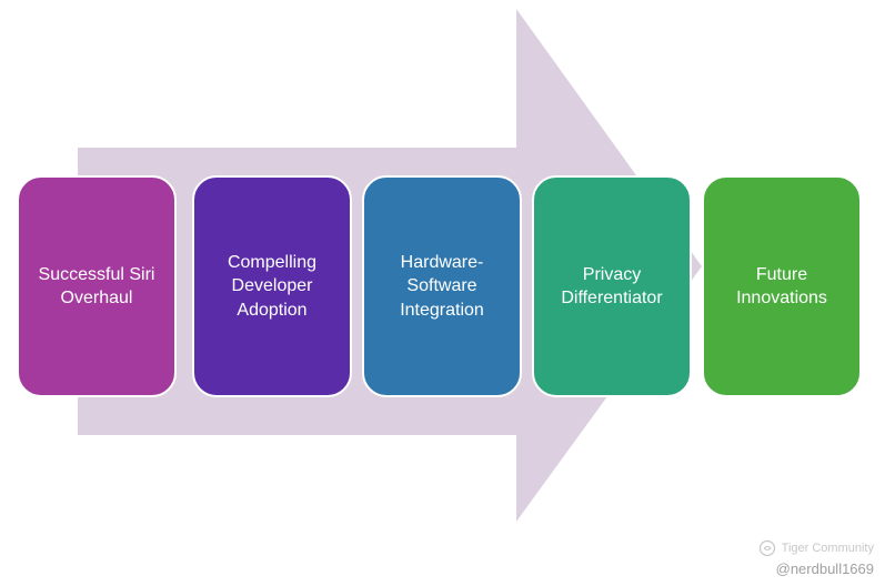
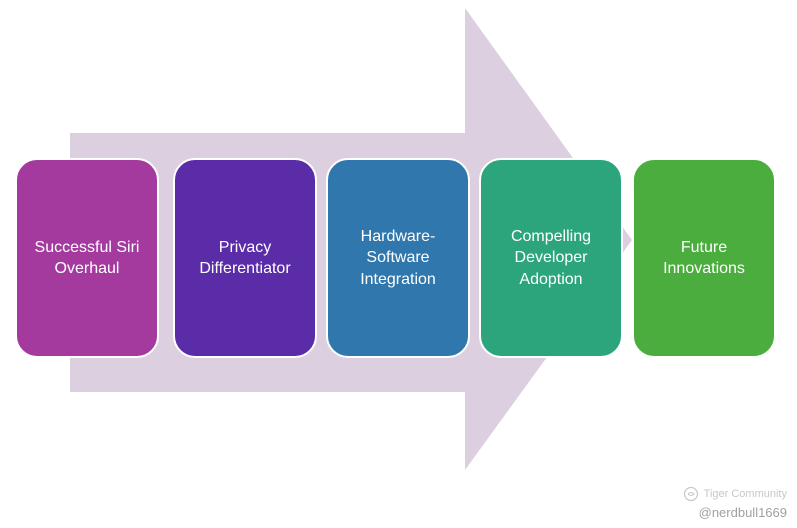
  Successful Siri Overhaul
- Compelling Developer Adoption
+ Privacy Differentiator
  Hardware-Software Integration
- Privacy Differentiator
+ Compelling Developer Adoption
  Future Innovations
  Tiger Community
  @nerdbull1669
